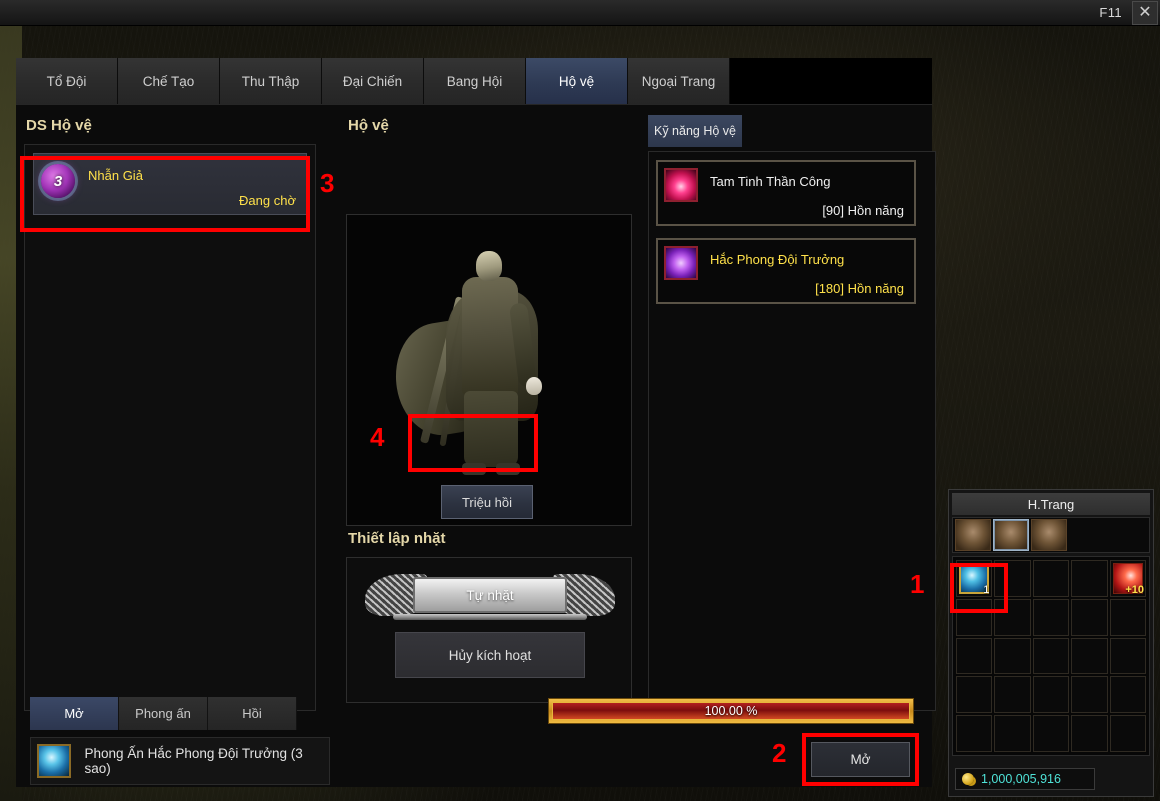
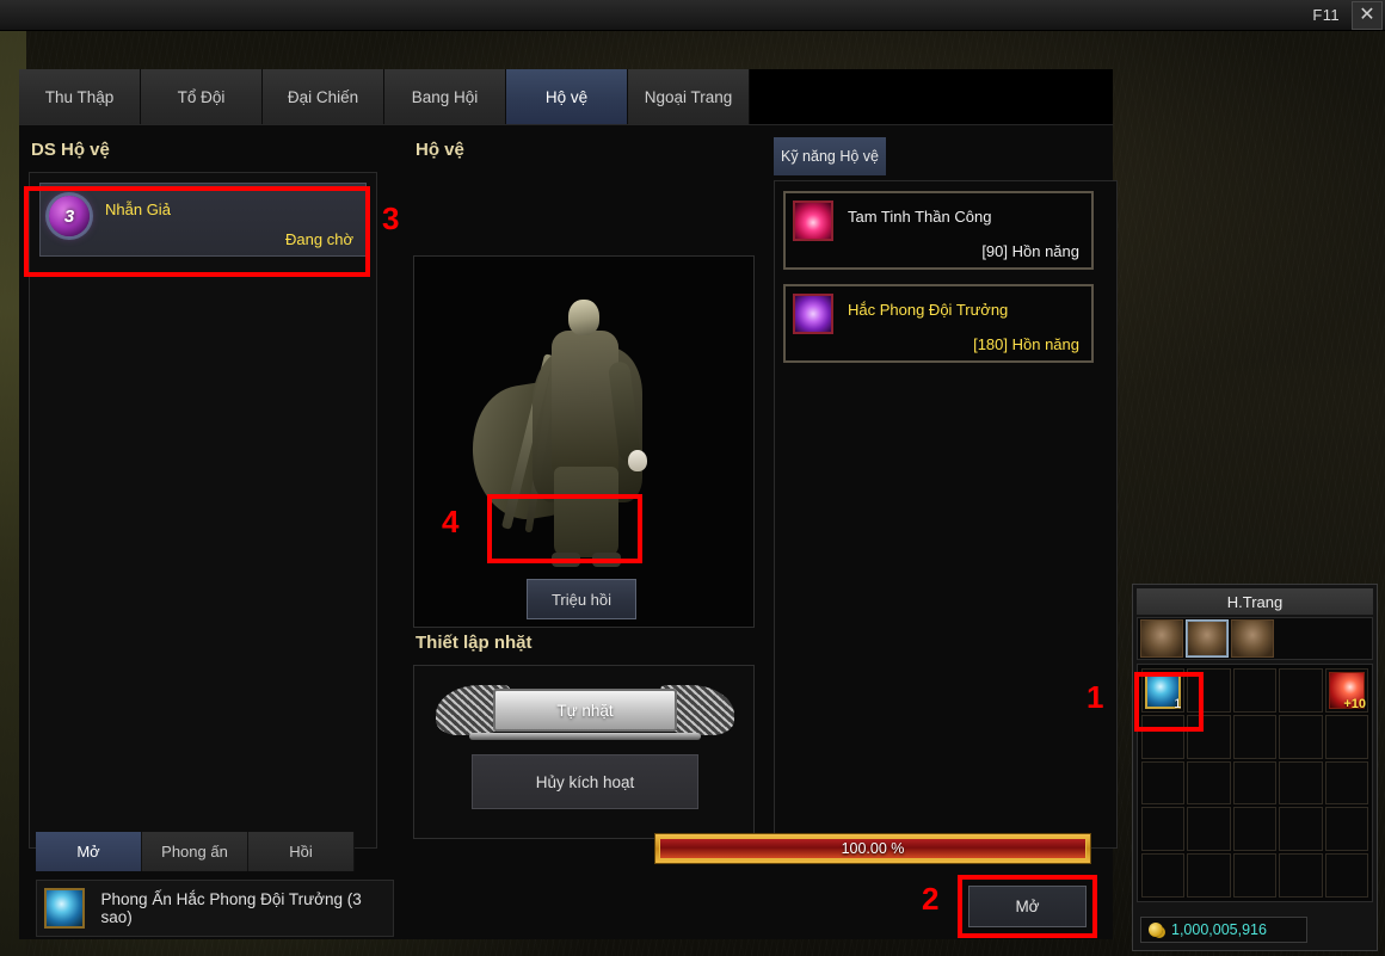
  F11
  ✕
- Tổ Đội
+ Thu Thập
- Chế Tạo
- Thu Thập
+ Tổ Đội
  Đại Chiến
  Bang Hội
  Hộ vệ
  Ngoại Trang
  DS Hộ vệ
  3
  Nhẫn Giả
  Đang chờ
  Hộ vệ
  Triệu hồi
  Thiết lập nhặt
  Tự nhặt
  Hủy kích hoạt
  Kỹ năng Hộ vệ
  Tam Tinh Thần Công
  [90] Hồn năng
  Hắc Phong Đội Trưởng
  [180] Hồn năng
  Mở
  Phong ấn
  Hồi
  Phong Ấn Hắc Phong Đội Trưởng (3 sao)
  100.00 %
  Mở
  H.Trang
  1
  +10
  1,000,005,916
  3
  4
  1
  2
